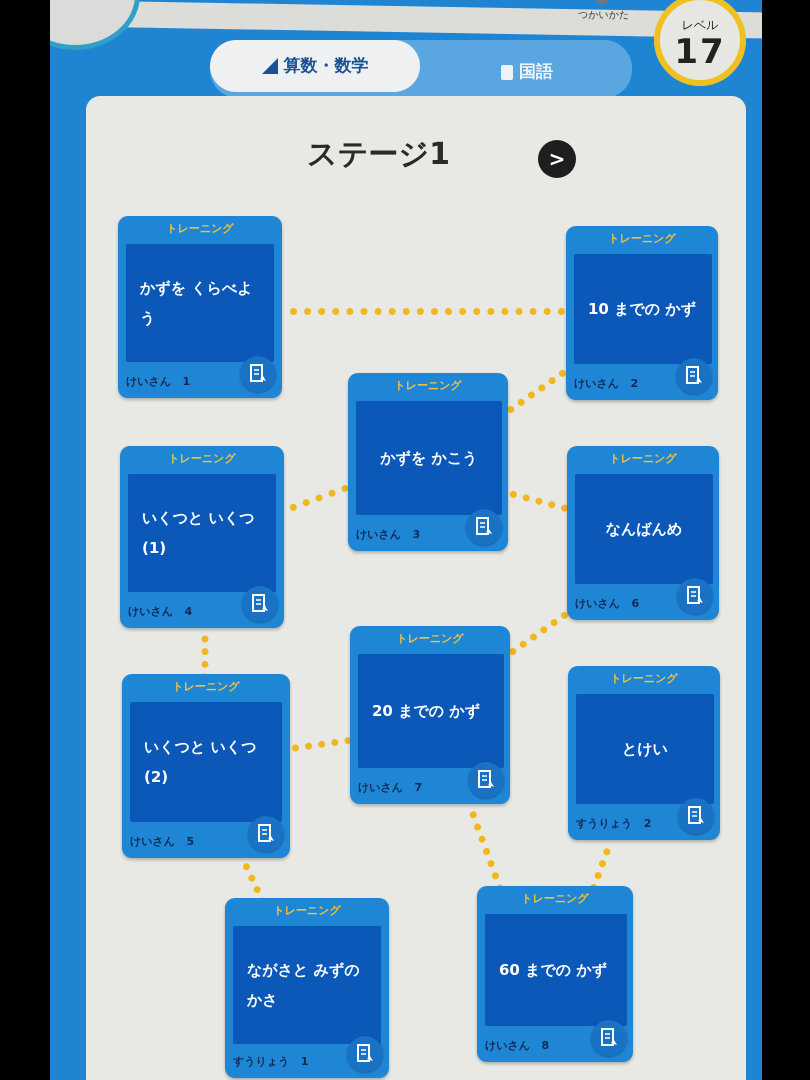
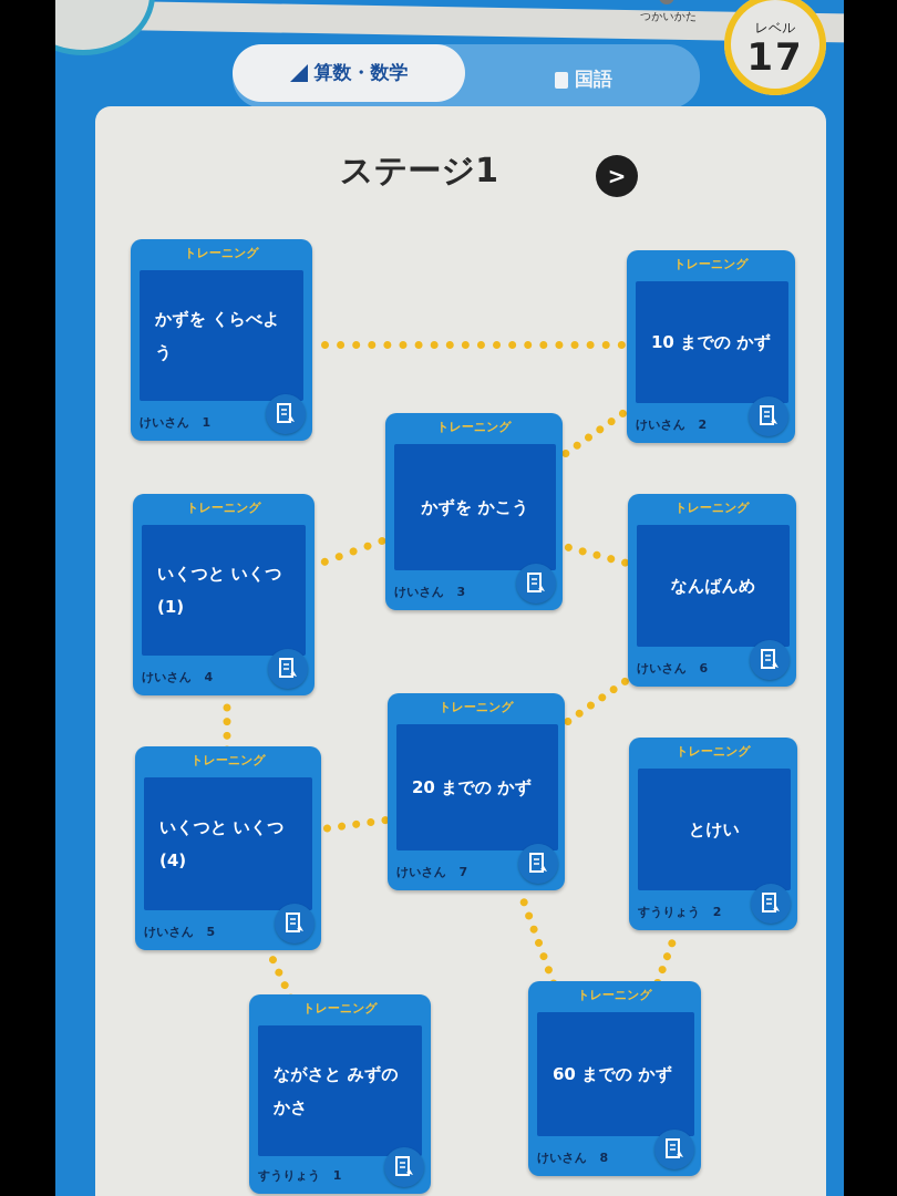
  つかいかた
  算数・数学
  国語
  レベル
  17
  ステージ1
  >
  トレーニング
  かずを くらべよう
  けいさん 1
  トレーニング
  10 までの かず
  けいさん 2
  トレーニング
  かずを かこう
  けいさん 3
  トレーニング
  いくつと いくつ (1)
  けいさん 4
  トレーニング
  なんばんめ
  けいさん 6
  トレーニング
  20 までの かず
  けいさん 7
  トレーニング
- いくつと いくつ (2)
+ いくつと いくつ (4)
  けいさん 5
  トレーニング
  とけい
  すうりょう 2
  トレーニング
  ながさと みずの かさ
  すうりょう 1
  トレーニング
  60 までの かず
  けいさん 8
